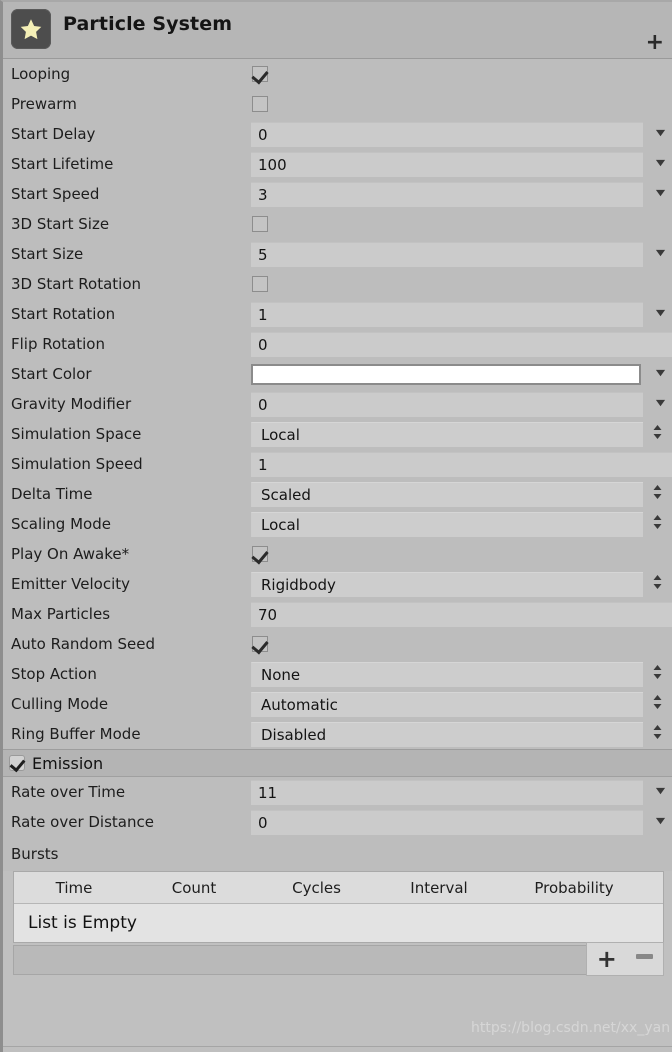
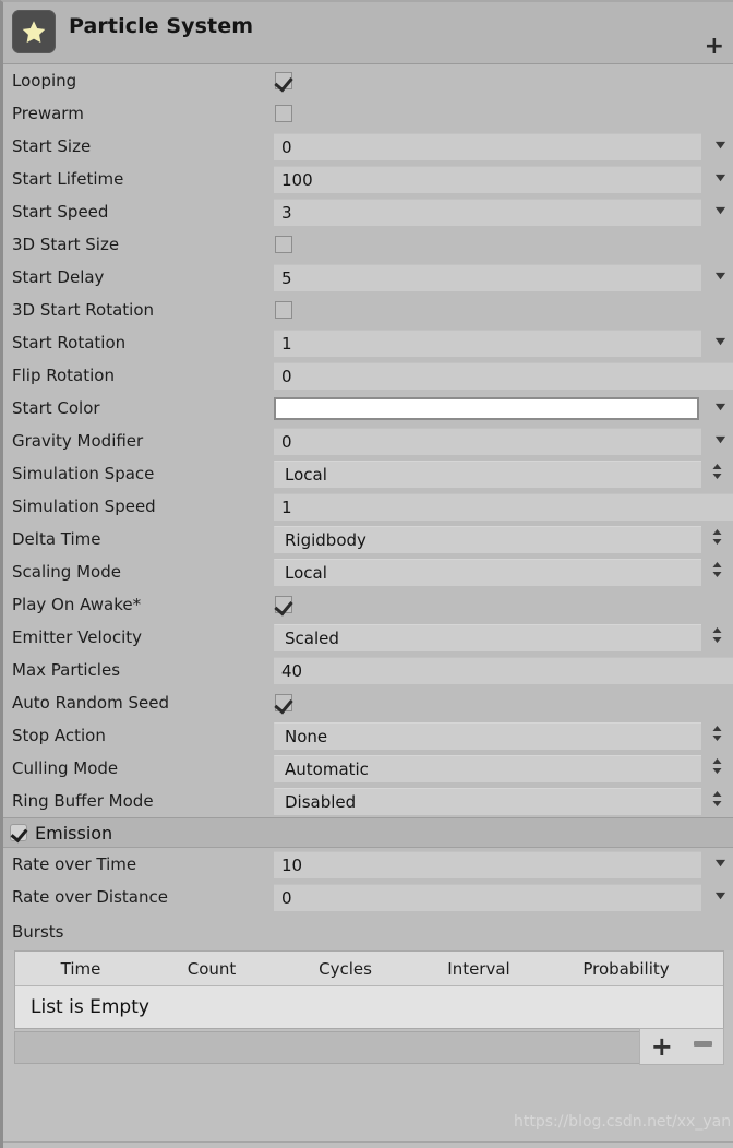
  Particle System
  +
  Looping
  Prewarm
- Start Delay
+ Start Size
  0
  Start Lifetime
  100
  Start Speed
  3
  3D Start Size
- Start Size
+ Start Delay
  5
  3D Start Rotation
  Start Rotation
  1
  Flip Rotation
  0
  Start Color
  Gravity Modifier
  0
  Simulation Space
  Local
  Simulation Speed
  1
  Delta Time
- Scaled
+ Rigidbody
  Scaling Mode
  Local
  Play On Awake*
  Emitter Velocity
- Rigidbody
+ Scaled
  Max Particles
- 70
+ 40
  Auto Random Seed
  Stop Action
  None
  Culling Mode
  Automatic
  Ring Buffer Mode
  Disabled
  Emission
  Rate over Time
- 11
+ 10
  Rate over Distance
  0
  Bursts
  Time
  Count
  Cycles
  Interval
  Probability
  List is Empty
  +
